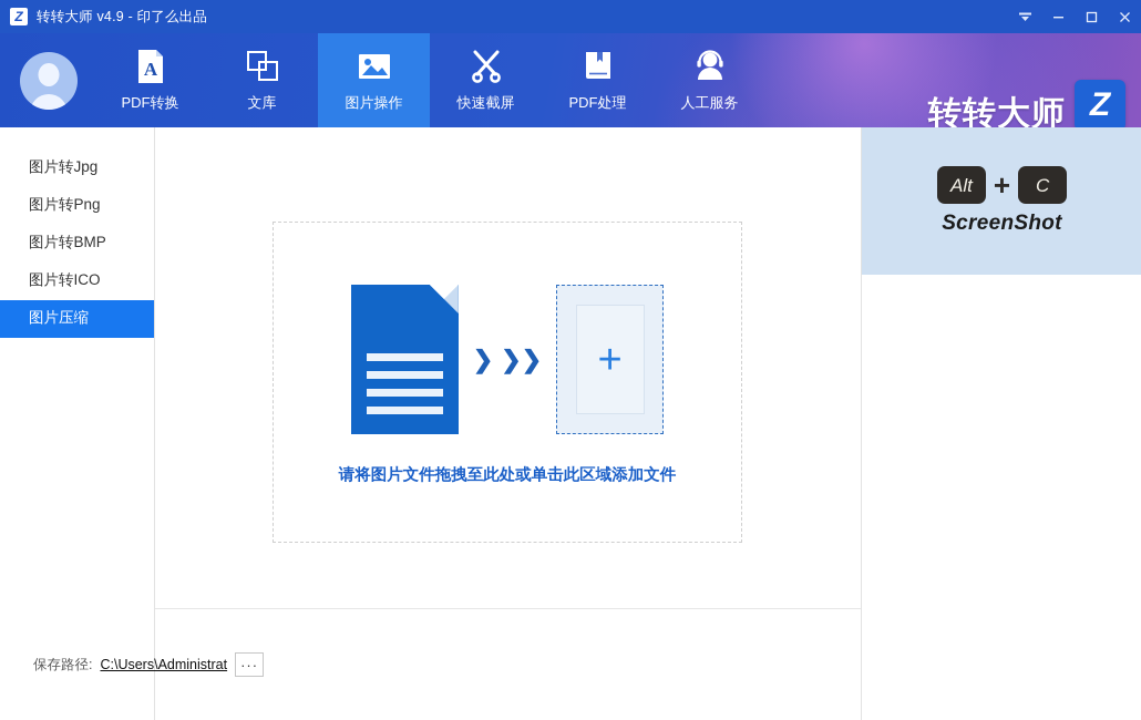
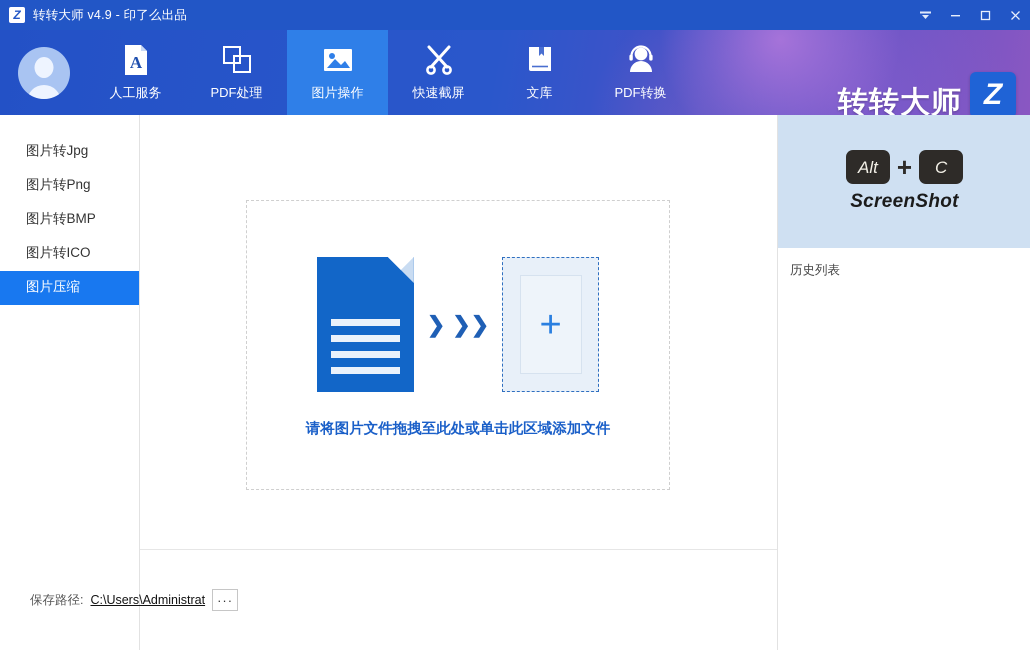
  Z
  转转大师 v4.9 - 印了么出品
  A
- PDF转换
+ 人工服务
- 文库
+ PDF处理
  图片操作
  快速截屏
- PDF处理
+ 文库
- 人工服务
+ PDF转换
  转转大师
  Z
  图片转Jpg
  图片转Png
  图片转BMP
  图片转ICO
  图片压缩
  ❯
  ❯❯
  +
  请将图片文件拖拽至此处或单击此区域添加文件
  保存路径:
  C:\Users\Administrat
  ···
  Alt
  +
  C
  ScreenShot
+ 历史列表
